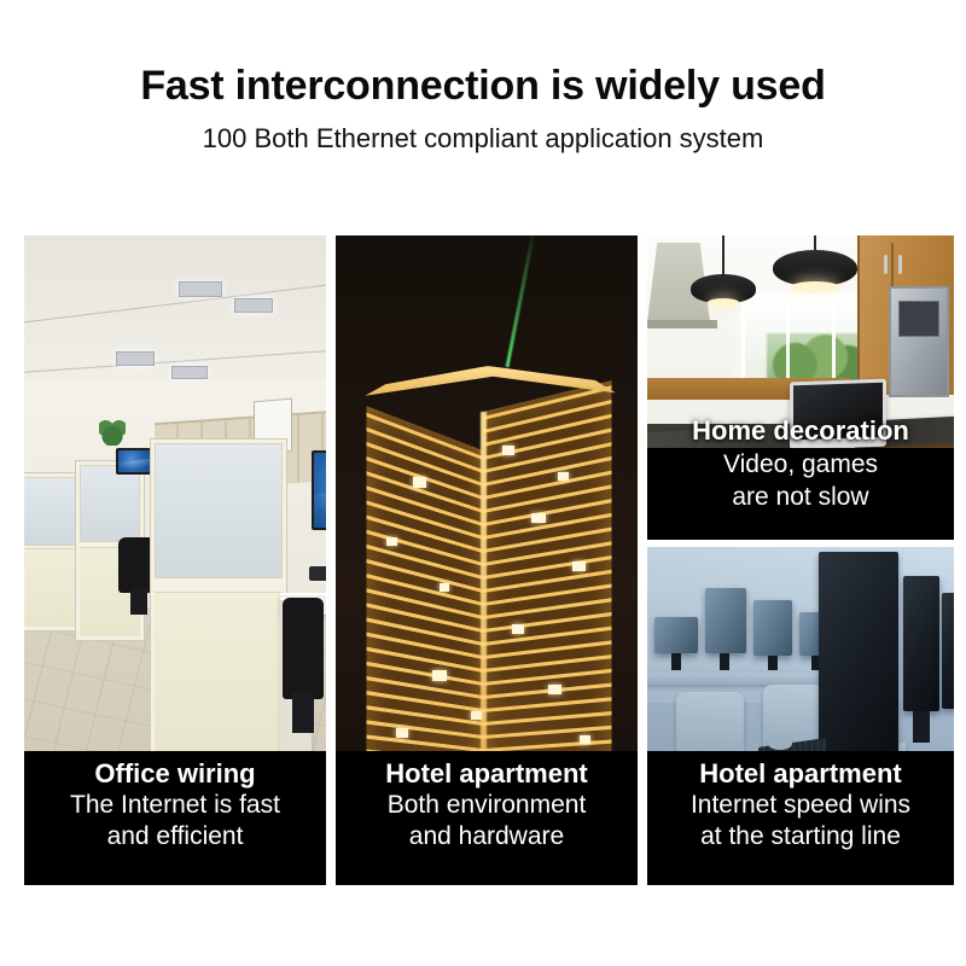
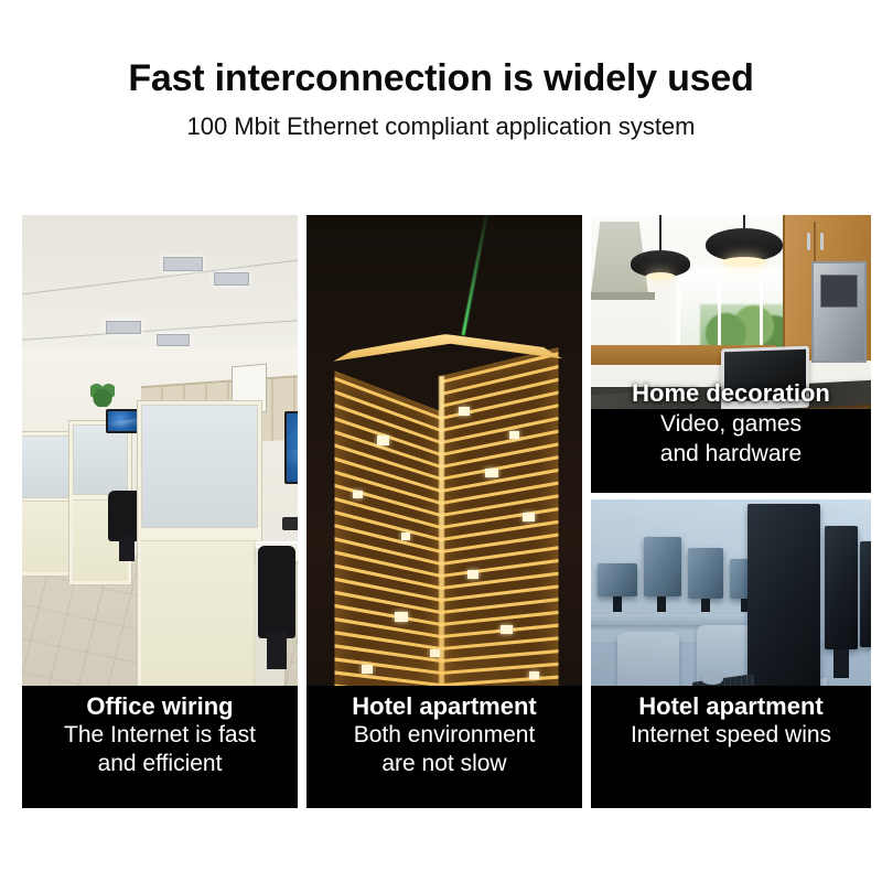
  Fast interconnection is widely used
- 100 Both Ethernet compliant application system
+ 100 Mbit Ethernet compliant application system
  Office wiring
  The Internet is fast
  and efficient
  Hotel apartment
  Both environment
- and hardware
+ are not slow
  Home decoration
  Video, games
- are not slow
+ and hardware
  Hotel apartment
  Internet speed wins
- at the starting line
